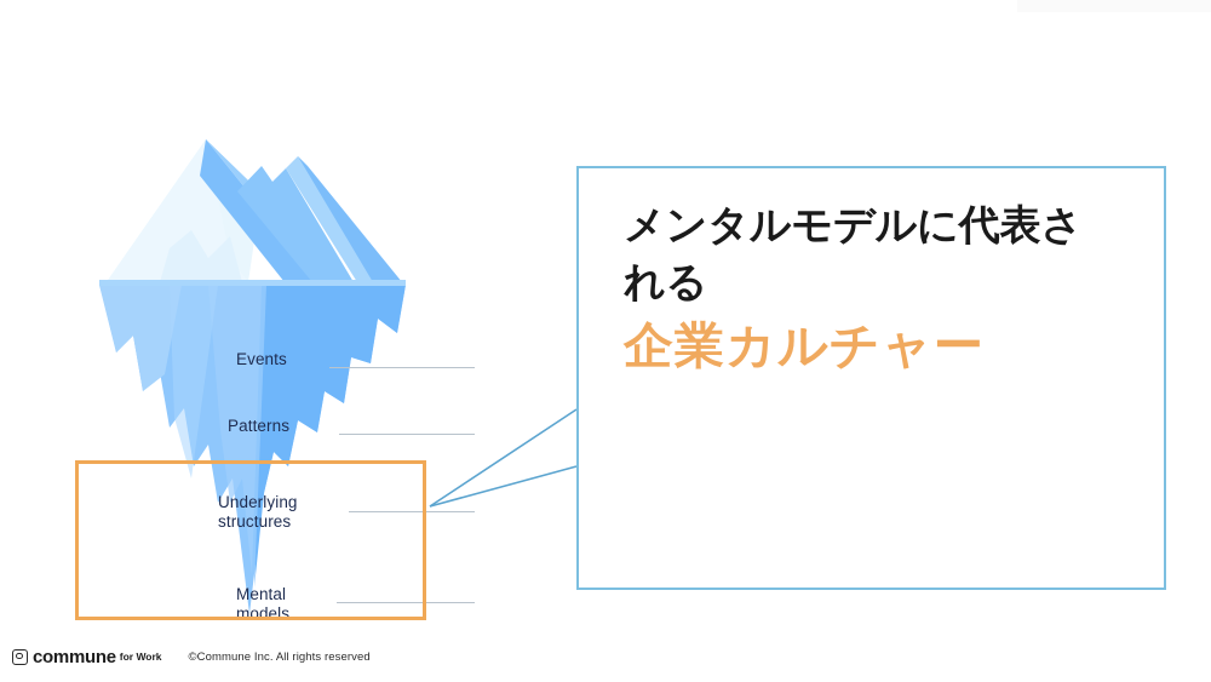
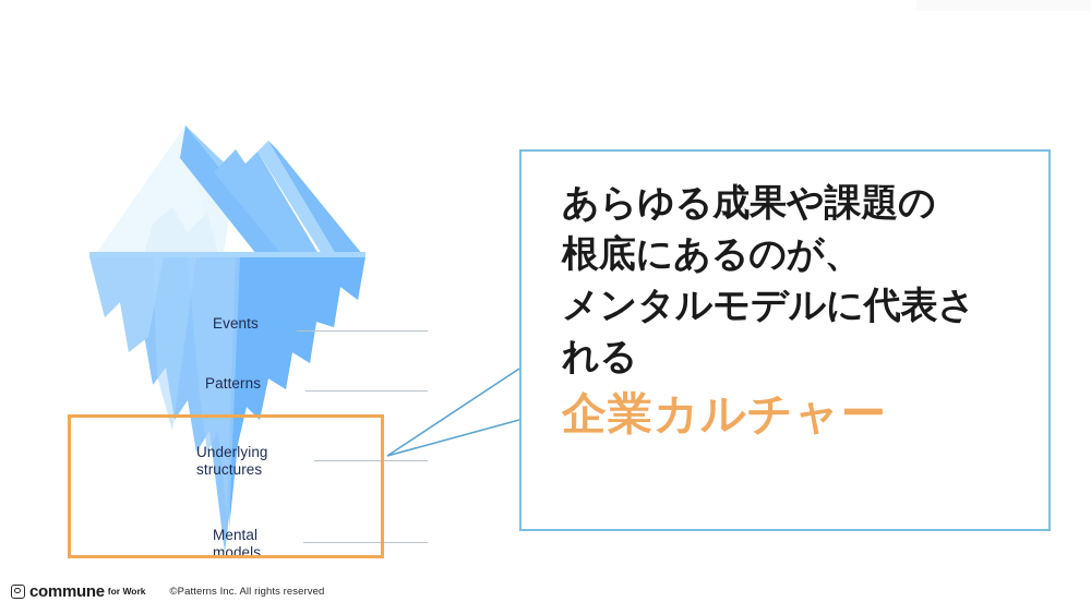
  Events
  Patterns
  Underlying
  structures
  Mental
  models
+ あらゆる成果や課題の
+ 根底にあるのが、
  メンタルモデルに代表さ
  れる
  企業カルチャー
  commune
  for Work
- ©Commune Inc. All rights reserved
+ ©Patterns Inc. All rights reserved
